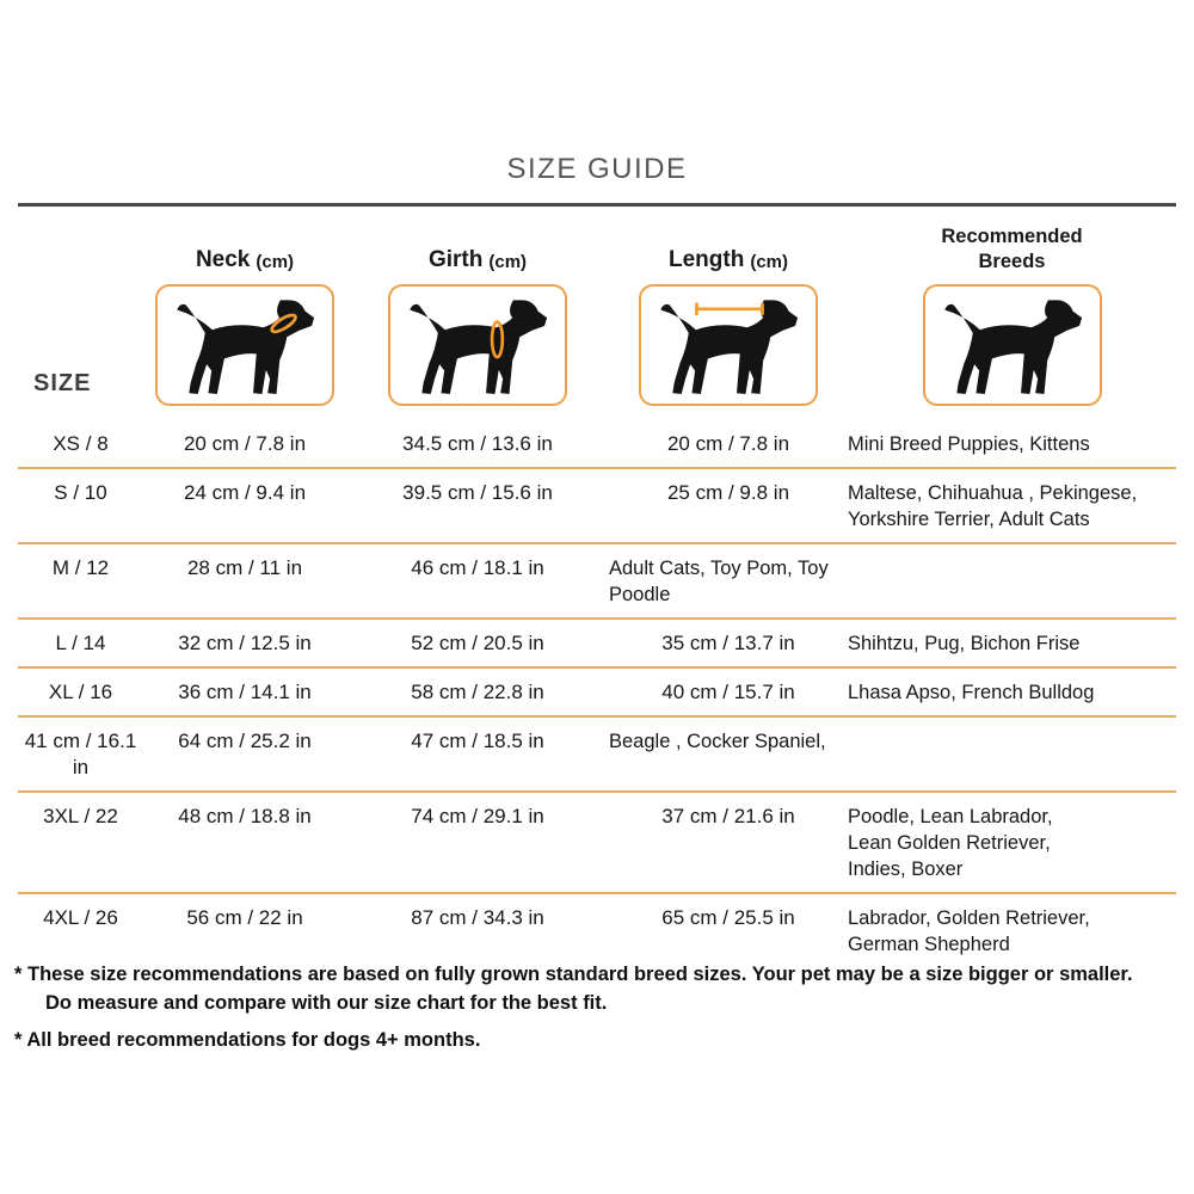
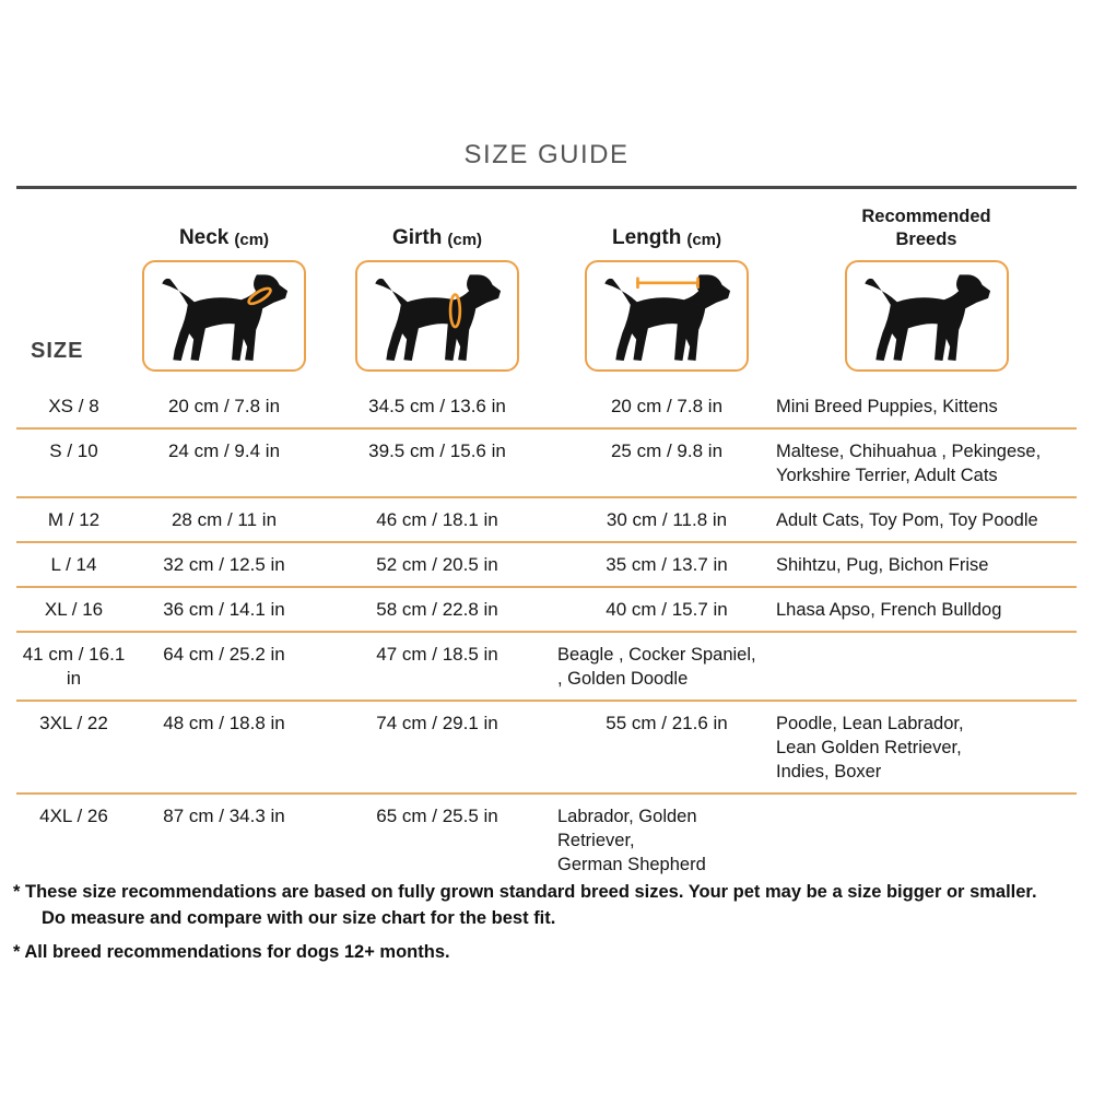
  SIZE GUIDE
  Neck
  (cm)
  Girth
  (cm)
  Length
  (cm)
  Recommended Breeds
  SIZE
  XS / 8
  20 cm / 7.8 in
  34.5 cm / 13.6 in
  20 cm / 7.8 in
  Mini Breed Puppies, Kittens
  S / 10
  24 cm / 9.4 in
  39.5 cm / 15.6 in
  25 cm / 9.8 in
  Maltese, Chihuahua , Pekingese,
  Yorkshire Terrier, Adult Cats
  M / 12
  28 cm / 11 in
  46 cm / 18.1 in
+ 30 cm / 11.8 in
  Adult Cats, Toy Pom, Toy Poodle
  L / 14
  32 cm / 12.5 in
  52 cm / 20.5 in
  35 cm / 13.7 in
  Shihtzu, Pug, Bichon Frise
  XL / 16
  36 cm / 14.1 in
  58 cm / 22.8 in
  40 cm / 15.7 in
  Lhasa Apso, French Bulldog
  41 cm / 16.1 in
  64 cm / 25.2 in
  47 cm / 18.5 in
  Beagle , Cocker Spaniel,
+ , Golden Doodle
  3XL / 22
  48 cm / 18.8 in
  74 cm / 29.1 in
- 37 cm / 21.6 in
+ 55 cm / 21.6 in
  Poodle, Lean Labrador,
  Lean Golden Retriever,
  Indies, Boxer
  4XL / 26
- 56 cm / 22 in
  87 cm / 34.3 in
  65 cm / 25.5 in
  Labrador, Golden Retriever,
  German Shepherd
  * These size recommendations are based on fully grown standard breed sizes. Your pet may be a size bigger or smaller.
  Do measure and compare with our size chart for the best fit.
- * All breed recommendations for dogs 4+ months.
+ * All breed recommendations for dogs 12+ months.
